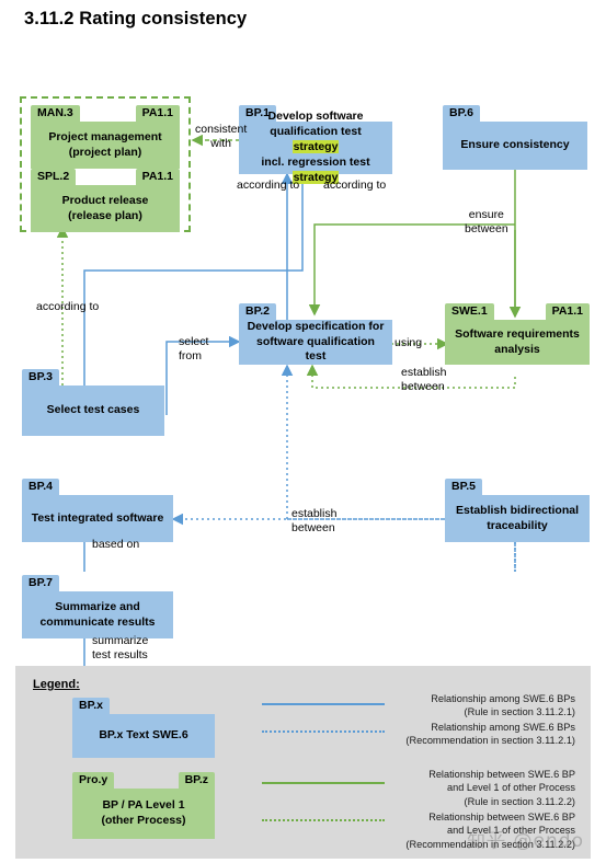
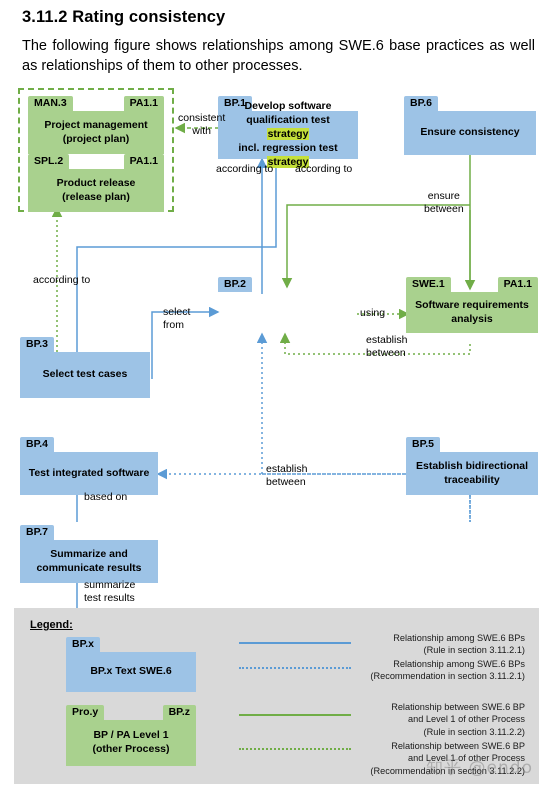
  3.11.2 Rating consistency
+ The following figure shows relationships among SWE.6 base practices as well as relationships of them to other processes.
  MAN.3
  PA1.1
  Project management
  (project plan)
  SPL.2
  PA1.1
  Product release
  (release plan)
  BP.1
  Develop software
  qualification test strategy
  incl. regression test strategy
  BP.6
  Ensure consistency
  BP.2
- Develop specification for
- software qualification test
  SWE.1
  PA1.1
  Software requirements
  analysis
  BP.3
  Select test cases
  BP.4
  Test integrated software
  BP.5
  Establish bidirectional
  traceability
  BP.7
  Summarize and
  communicate results
  consistent
  with
  according to
  according to
  according to
  ensure
  between
  select
  from
  using
  establish
  between
  establish
  between
  based on
  summarize
  test results
  Legend:
  BP.x
  BP.x Text SWE.6
  Pro.y
  BP.z
  BP / PA Level 1
  (other Process)
  Relationship among SWE.6 BPs
  (Rule in section 3.11.2.1)
  Relationship among SWE.6 BPs
  (Recommendation in section 3.11.2.1)
  Relationship between SWE.6 BP
  and Level 1 of other Process
  (Rule in section 3.11.2.2)
  Relationship between SWE.6 BP
  and Level 1 of other Process
  (Recommendation in section 3.11.2.2)
  知乎 @endo
